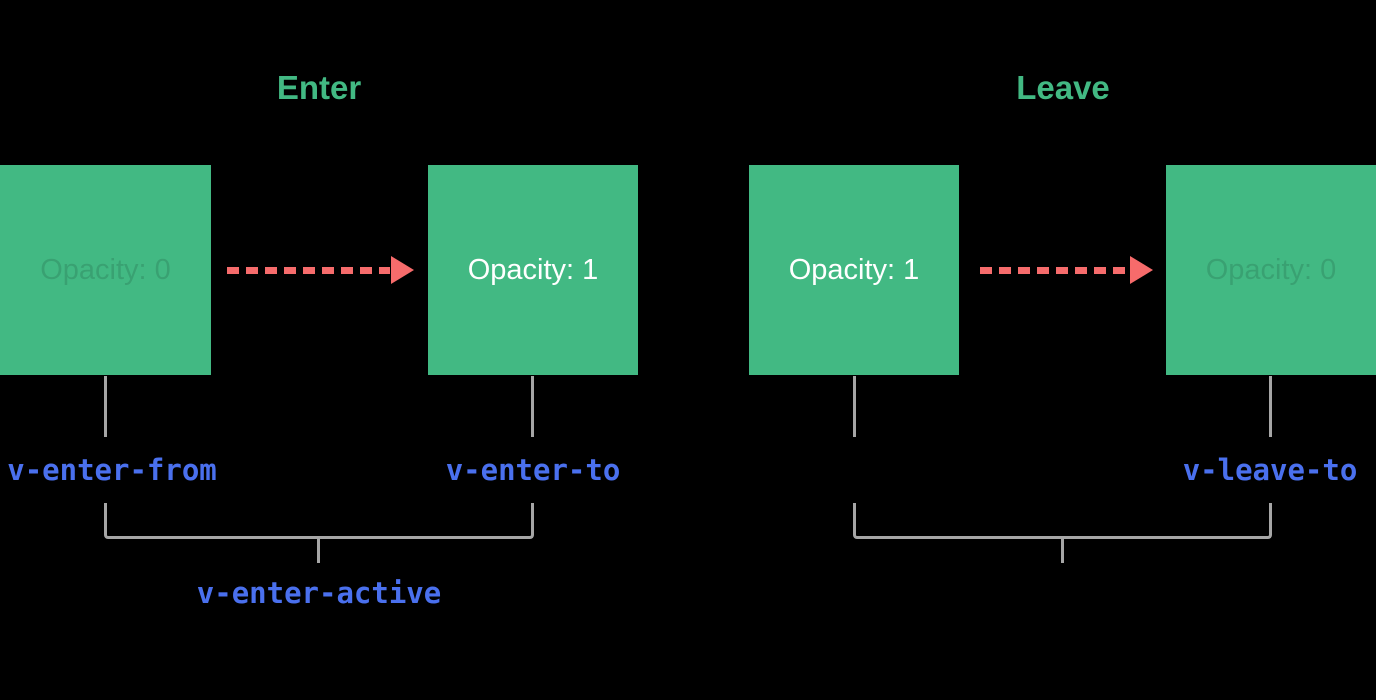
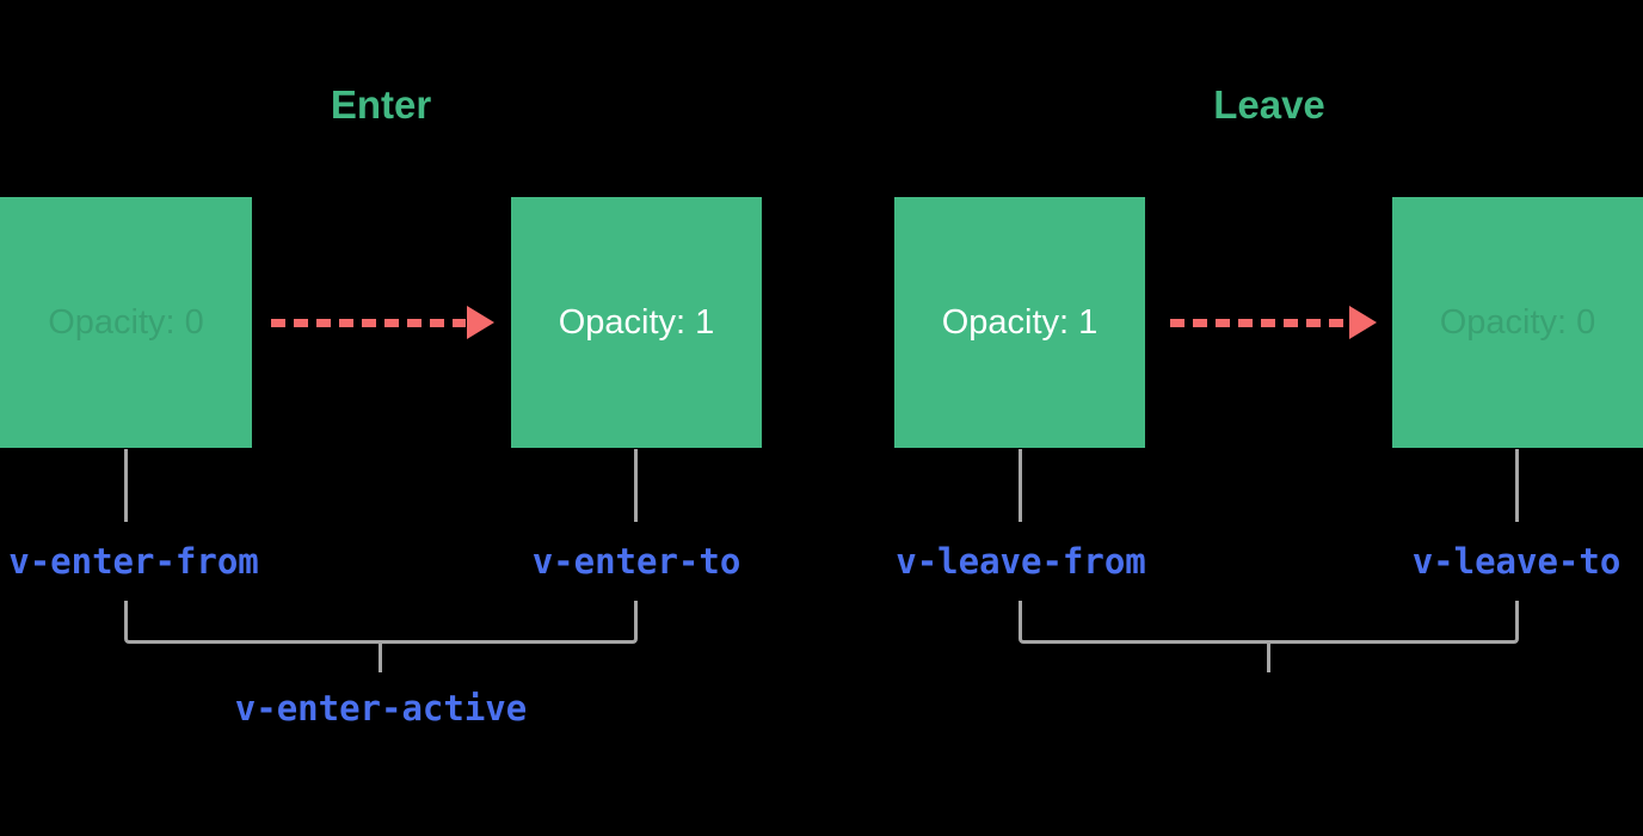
  Enter
  Opacity: 0
  Opacity: 1
  v-enter-from
  v-enter-to
  v-enter-active
  Leave
  Opacity: 1
  Opacity: 0
+ v-leave-from
  v-leave-to
